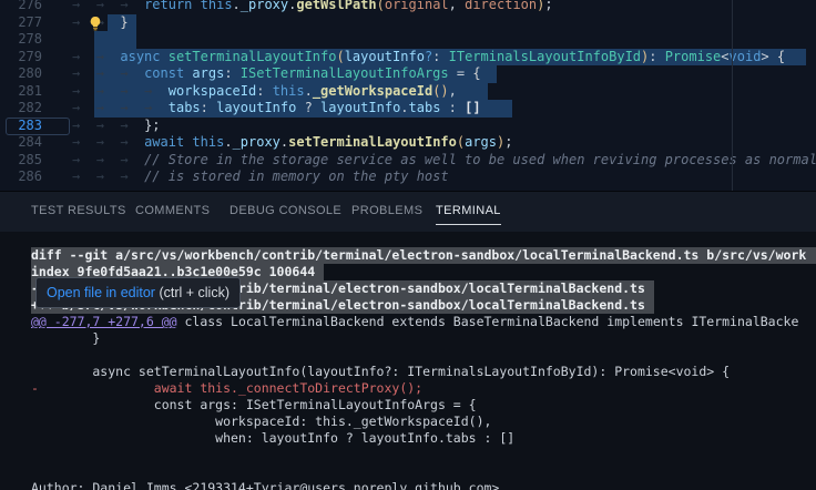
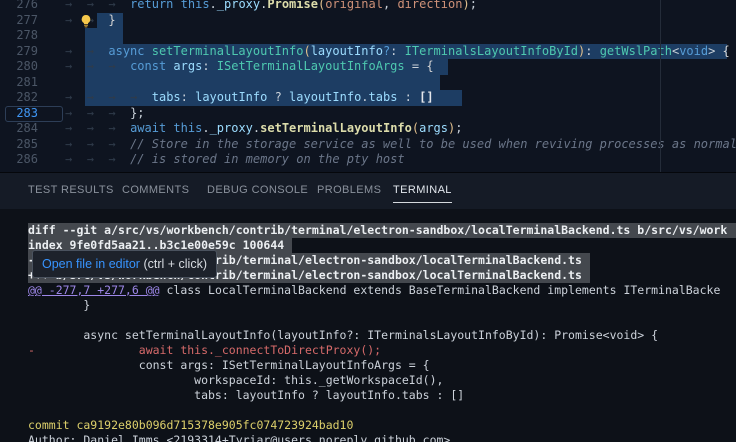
  276
- → → → return this._proxy.getWslPath(original, direction);
+ → → → return this._proxy.Promise(original, direction);
  277
  → → }
  278
  279
- → → async setTerminalLayoutInfo(layoutInfo?: ITerminalsLayoutInfoById): Promise<void> {
+ → → async setTerminalLayoutInfo(layoutInfo?: ITerminalsLayoutInfoById): getWslPath<void> {
  280
  → → → const args: ISetTerminalLayoutInfoArgs = {
  281
- → → → → workspaceId: this._getWorkspaceId(),
  282
  → → → → tabs: layoutInfo ? layoutInfo.tabs : []
  283
  → → → };
  284
  → → → await this._proxy.setTerminalLayoutInfo(args);
  285
  → → → // Store in the storage service as well to be used when reviving processes as normal
  286
  → → → // is stored in memory on the pty host
  TEST RESULTS
  COMMENTS
  DEBUG CONSOLE
  PROBLEMS
  TERMINAL
  diff --git a/src/vs/workbench/contrib/terminal/electron-sandbox/localTerminalBackend.ts b/src/vs/work
  index 9fe0fd5aa21..b3c1e00e59c 100644
  @@ -277,7 +277,6 @@ class LocalTerminalBackend extends BaseTerminalBackend implements ITerminalBacke
  }
  async setTerminalLayoutInfo(layoutInfo?: ITerminalsLayoutInfoById): Promise<void> {
  - await this._connectToDirectProxy();
  const args: ISetTerminalLayoutInfoArgs = {
  workspaceId: this._getWorkspaceId(),
- when: layoutInfo ? layoutInfo.tabs : []
+ tabs: layoutInfo ? layoutInfo.tabs : []
+ commit ca9192e80b096d715378e905fc074723924bad10
  Author: Daniel Imms <2193314+Tyriar@users.noreply.github.com>
  Open file in editor (ctrl + click)
